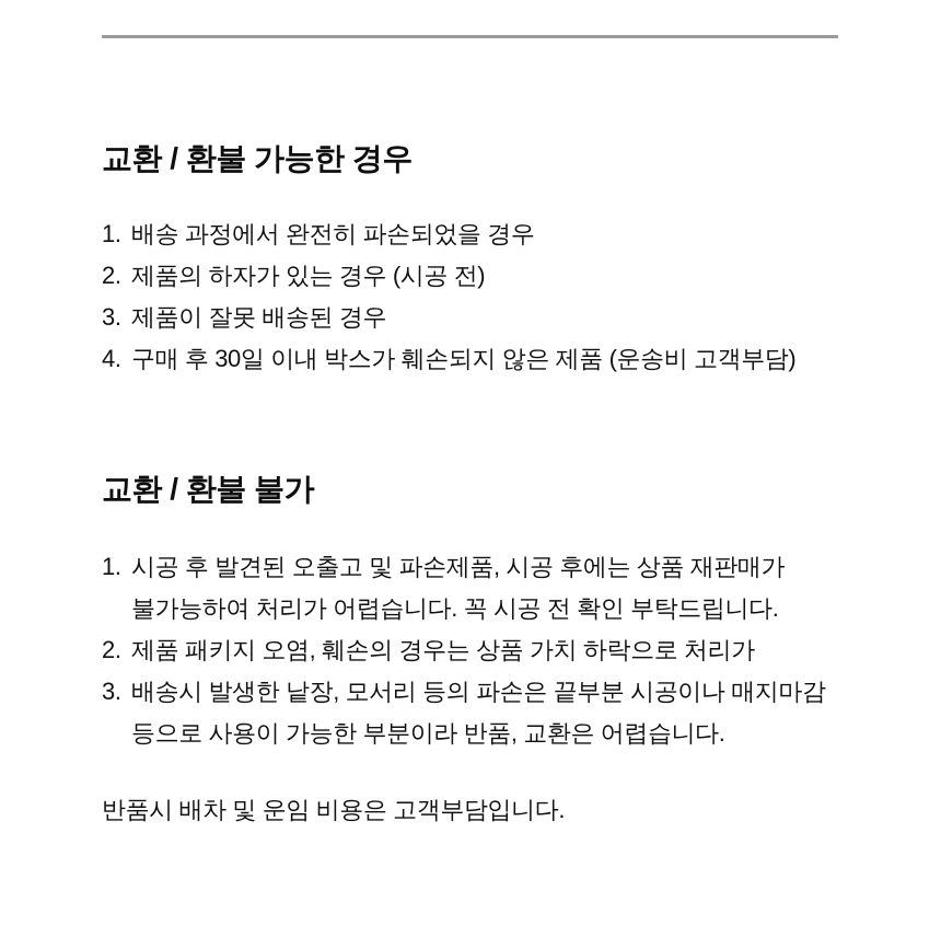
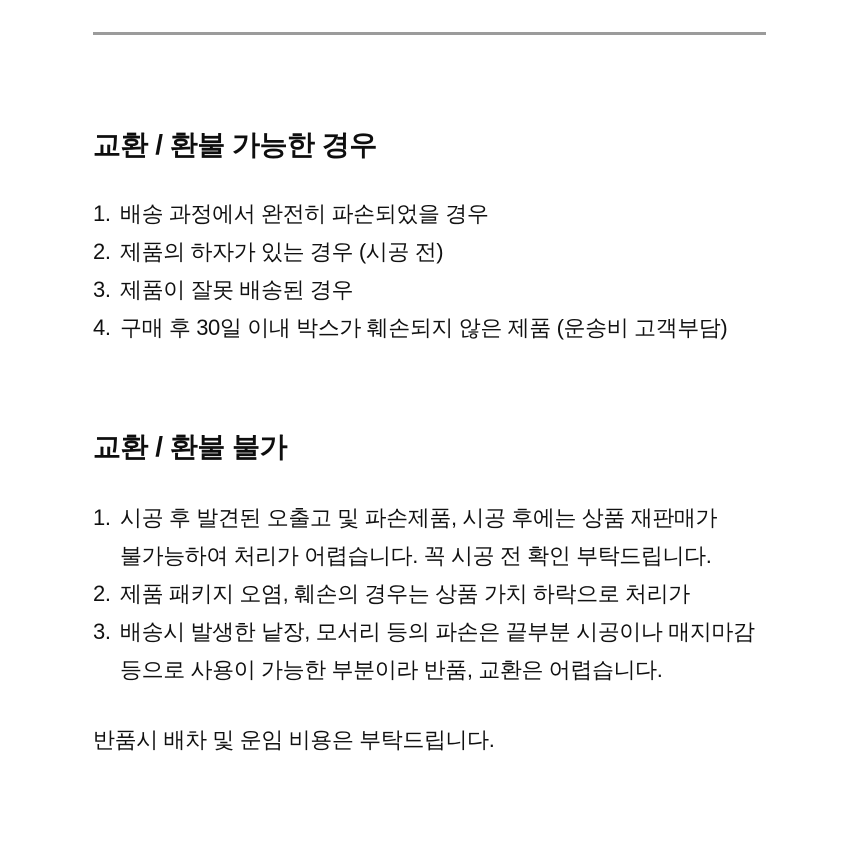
  교환 / 환불 가능한 경우
  1. 배송 과정에서 완전히 파손되었을 경우
  2. 제품의 하자가 있는 경우 (시공 전)
  3. 제품이 잘못 배송된 경우
  4. 구매 후 30일 이내 박스가 훼손되지 않은 제품 (운송비 고객부담)
  교환 / 환불 불가
  1. 시공 후 발견된 오출고 및 파손제품, 시공 후에는 상품 재판매가
  불가능하여 처리가 어렵습니다. 꼭 시공 전 확인 부탁드립니다.
  2. 제품 패키지 오염, 훼손의 경우는 상품 가치 하락으로 처리가
  3. 배송시 발생한 낱장, 모서리 등의 파손은 끝부분 시공이나 매지마감
  등으로 사용이 가능한 부분이라 반품, 교환은 어렵습니다.
- 반품시 배차 및 운임 비용은 고객부담입니다.
+ 반품시 배차 및 운임 비용은 부탁드립니다.
